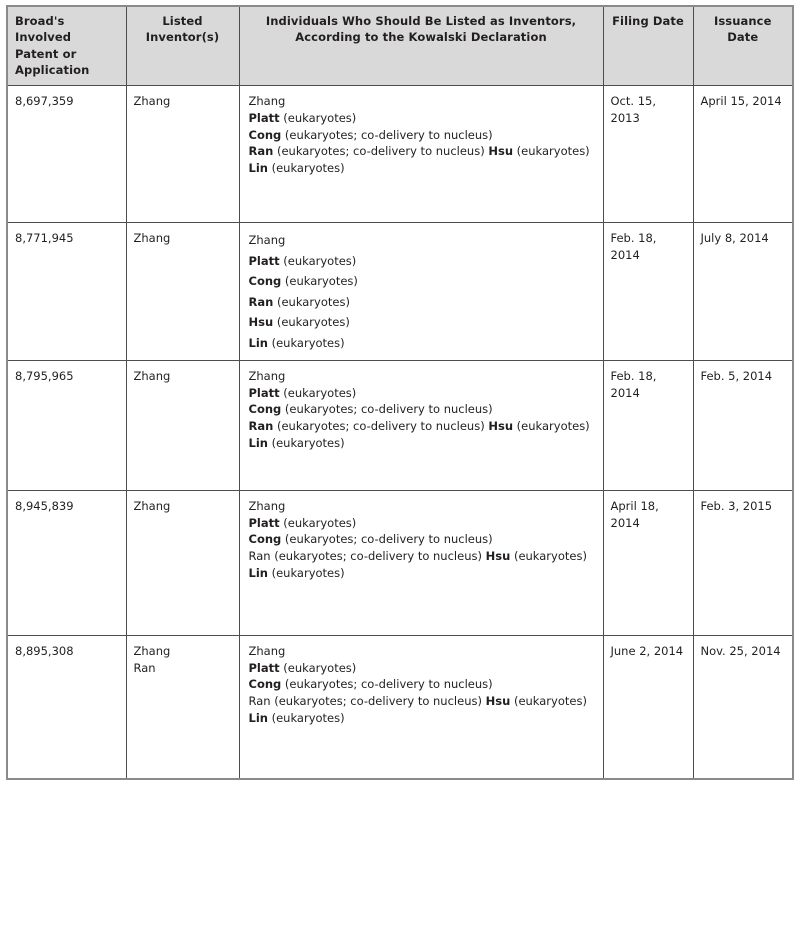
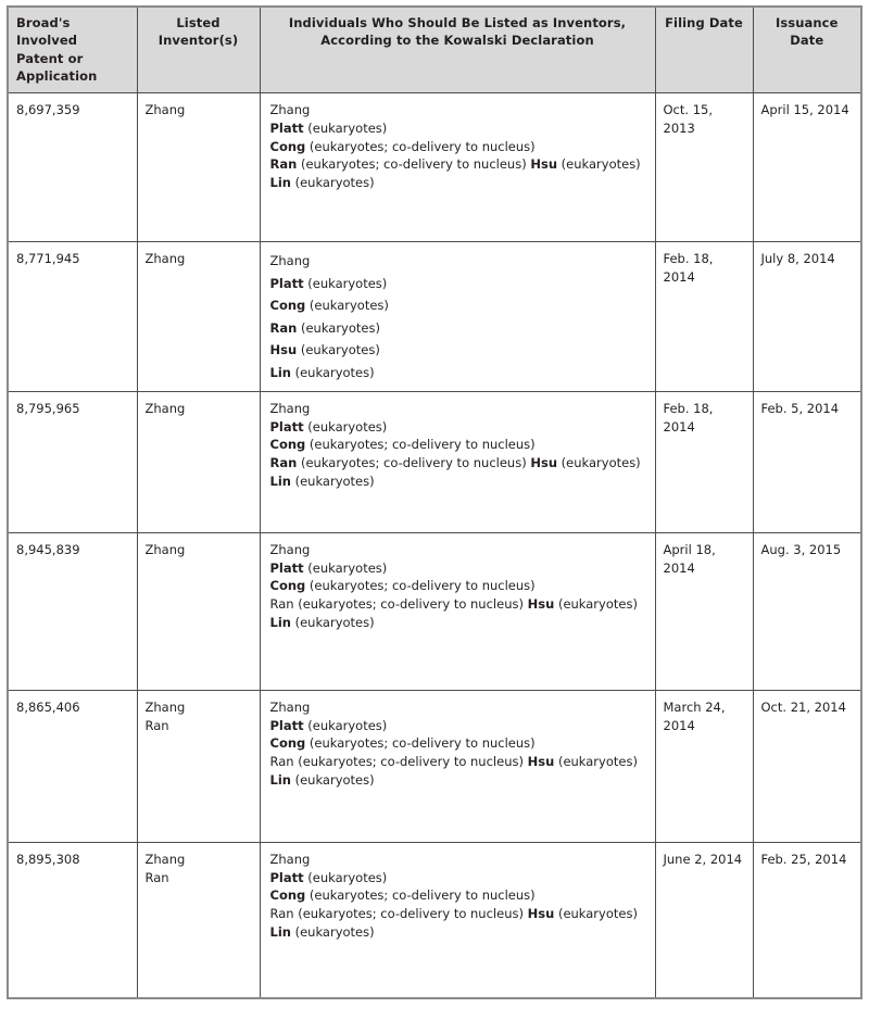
  Broad's Involved Patent or Application	Listed Inventor(s)	Individuals Who Should Be Listed as Inventors, According to the Kowalski Declaration	Filing Date	Issuance Date
  8,697,359	Zhang	ZhangPlatt (eukaryotes)Cong (eukaryotes; co-delivery to nucleus)Ran (eukaryotes; co-delivery to nucleus) Hsu (eukaryotes)Lin (eukaryotes)	Oct. 15, 2013	April 15, 2014
  8,771,945	Zhang	ZhangPlatt (eukaryotes)Cong (eukaryotes)Ran (eukaryotes)Hsu (eukaryotes)Lin (eukaryotes)	Feb. 18, 2014	July 8, 2014
  8,795,965	Zhang	ZhangPlatt (eukaryotes)Cong (eukaryotes; co-delivery to nucleus)Ran (eukaryotes; co-delivery to nucleus) Hsu (eukaryotes)Lin (eukaryotes)	Feb. 18, 2014	Feb. 5, 2014
- 8,945,839	Zhang	ZhangPlatt (eukaryotes)Cong (eukaryotes; co-delivery to nucleus)Ran (eukaryotes; co-delivery to nucleus) Hsu (eukaryotes)Lin (eukaryotes)	April 18, 2014	Feb. 3, 2015
+ 8,945,839	Zhang	ZhangPlatt (eukaryotes)Cong (eukaryotes; co-delivery to nucleus)Ran (eukaryotes; co-delivery to nucleus) Hsu (eukaryotes)Lin (eukaryotes)	April 18, 2014	Aug. 3, 2015
+ 8,865,406	ZhangRan	ZhangPlatt (eukaryotes)Cong (eukaryotes; co-delivery to nucleus)Ran (eukaryotes; co-delivery to nucleus) Hsu (eukaryotes)Lin (eukaryotes)	March 24, 2014	Oct. 21, 2014
- 8,895,308	ZhangRan	ZhangPlatt (eukaryotes)Cong (eukaryotes; co-delivery to nucleus)Ran (eukaryotes; co-delivery to nucleus) Hsu (eukaryotes)Lin (eukaryotes)	June 2, 2014	Nov. 25, 2014
+ 8,895,308	ZhangRan	ZhangPlatt (eukaryotes)Cong (eukaryotes; co-delivery to nucleus)Ran (eukaryotes; co-delivery to nucleus) Hsu (eukaryotes)Lin (eukaryotes)	June 2, 2014	Feb. 25, 2014
